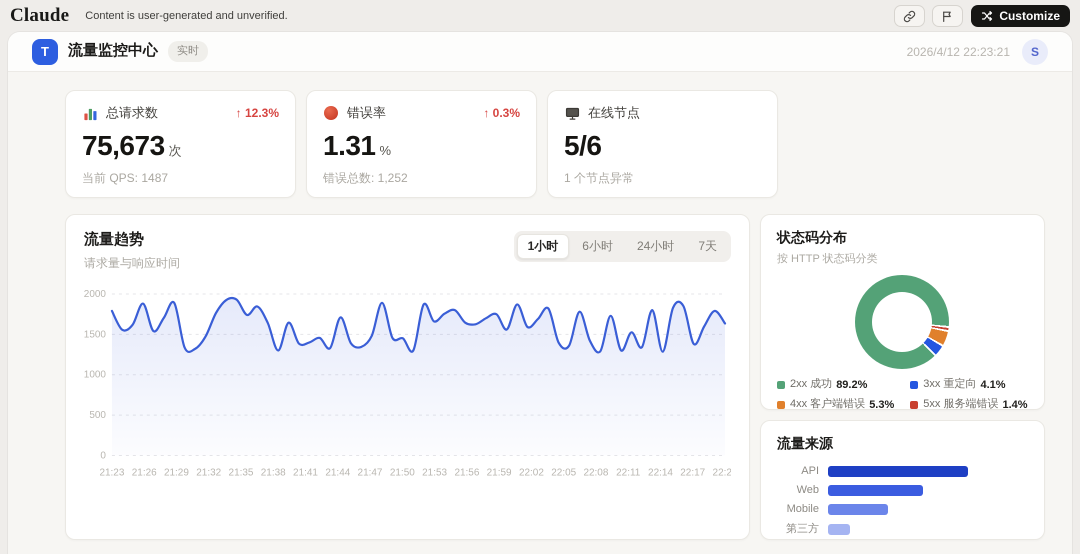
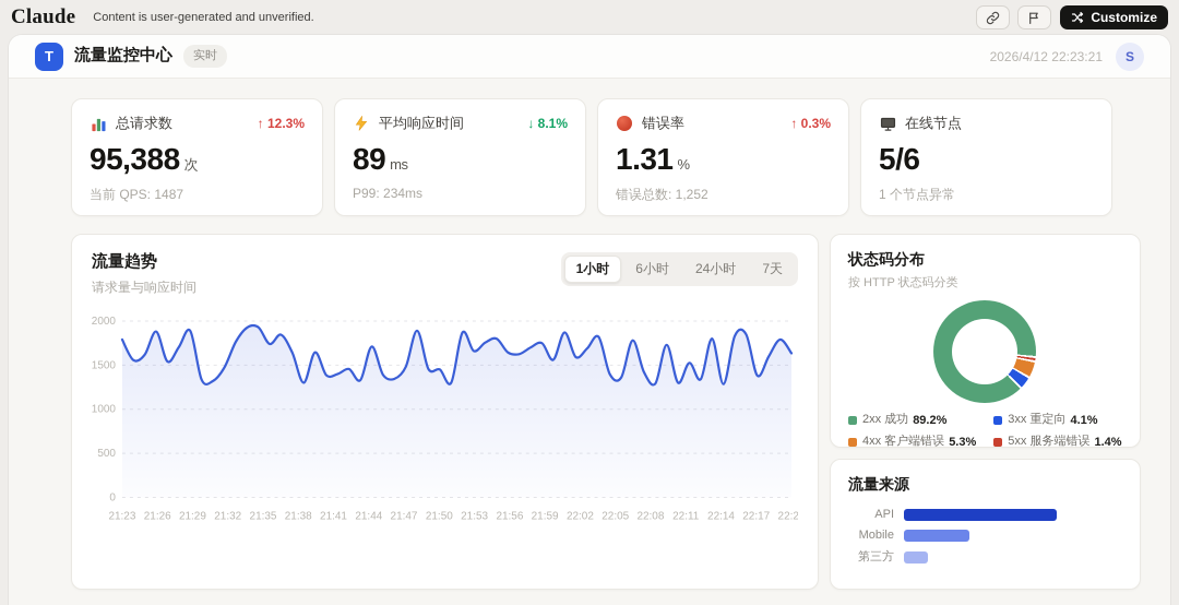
  Claude
  Content is user-generated and unverified.
  Customize
  T
  流量监控中心
  实时
  2026/4/12 22:23:21
  S
  总请求数
  ↑ 12.3%
- 75,673 次
+ 95,388 次
  当前 QPS: 1487
+ 平均响应时间
+ ↓ 8.1%
+ 89 ms
+ P99: 234ms
  错误率
  ↑ 0.3%
  1.31 %
  错误总数: 1,252
  在线节点
  5/6
  1 个节点异常
  流量趋势
  请求量与响应时间
  1小时
  6小时
  24小时
  7天
  0
  500
  1000
  1500
  2000
  21:23
  21:26
  21:29
  21:32
  21:35
  21:38
  21:41
  21:44
  21:47
  21:50
  21:53
  21:56
  21:59
  22:02
  22:05
  22:08
  22:11
  22:14
  22:17
  22:2
  状态码分布
  按 HTTP 状态码分类
  2xx 成功
  89.2%
  3xx 重定向
  4.1%
  4xx 客户端错误
  5.3%
  5xx 服务端错误
  1.4%
  流量来源
  API
- Web
  Mobile
  第三方
